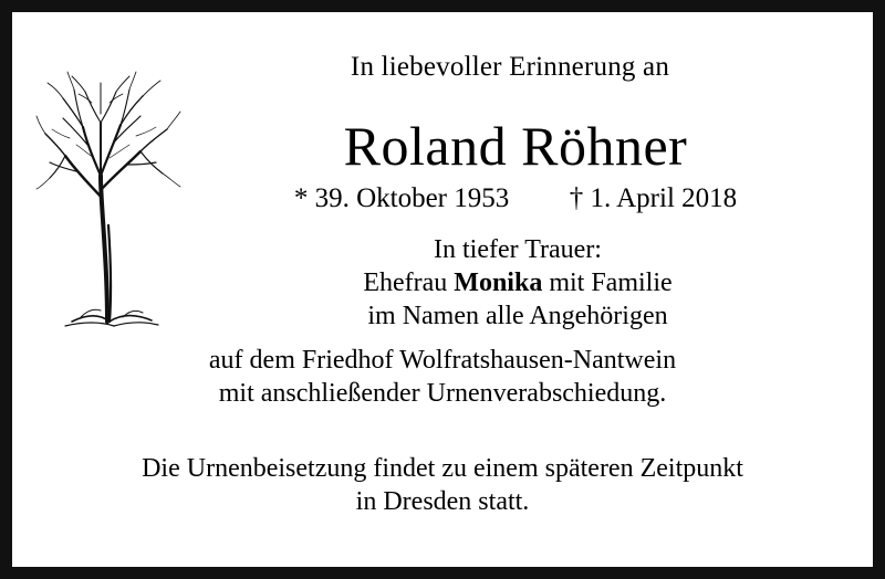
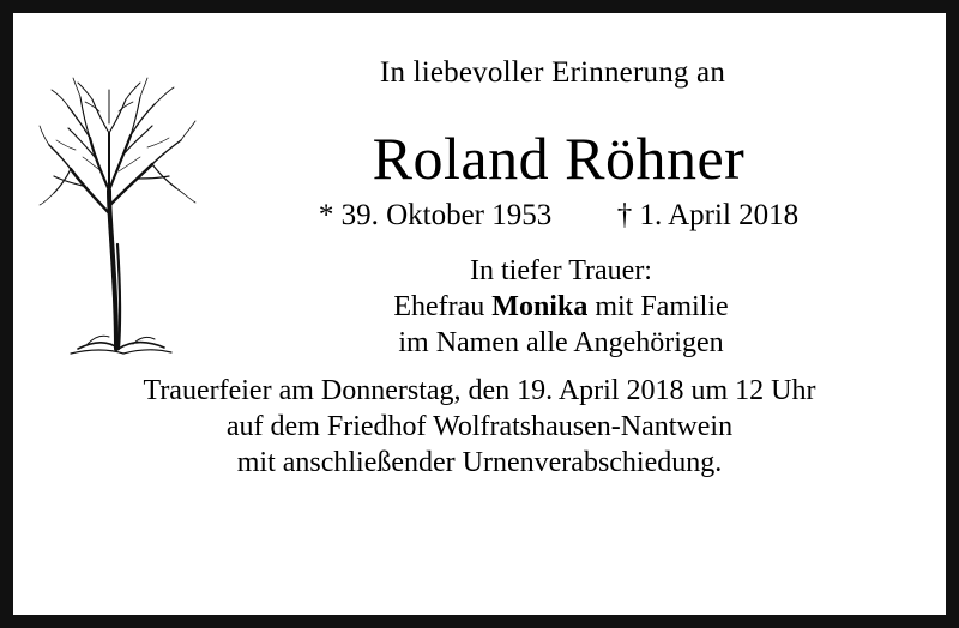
  In liebevoller Erinnerung an
  Roland Röhner
  * 39. Oktober 1953 † 1. April 2018
  In tiefer Trauer:
  Ehefrau Monika mit Familie
  im Namen alle Angehörigen
+ Trauerfeier am Donnerstag, den 19. April 2018 um 12 Uhr
  auf dem Friedhof Wolfratshausen-Nantwein
  mit anschließender Urnenverabschiedung.
- Die Urnenbeisetzung findet zu einem späteren Zeitpunkt
- in Dresden statt.
